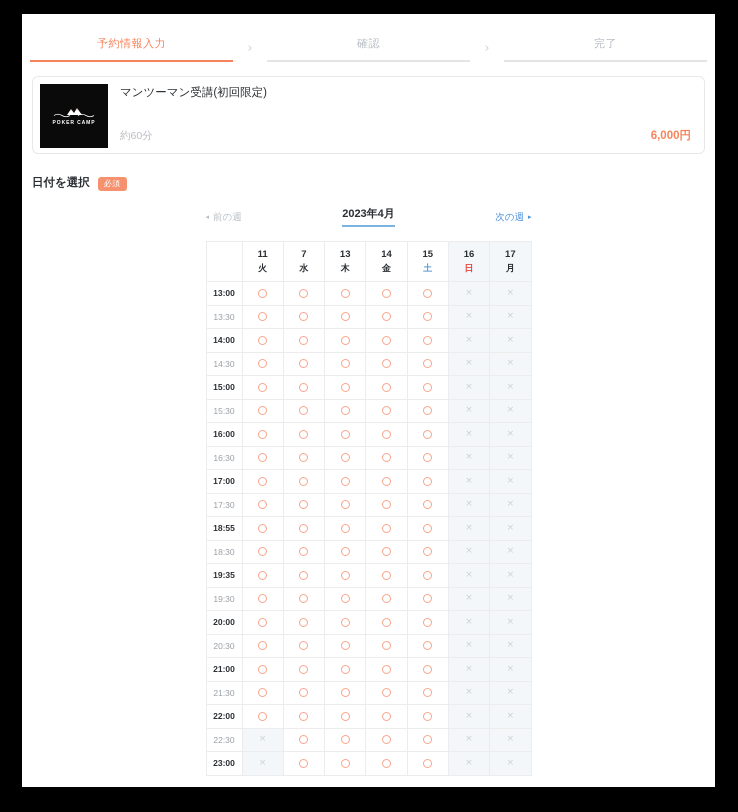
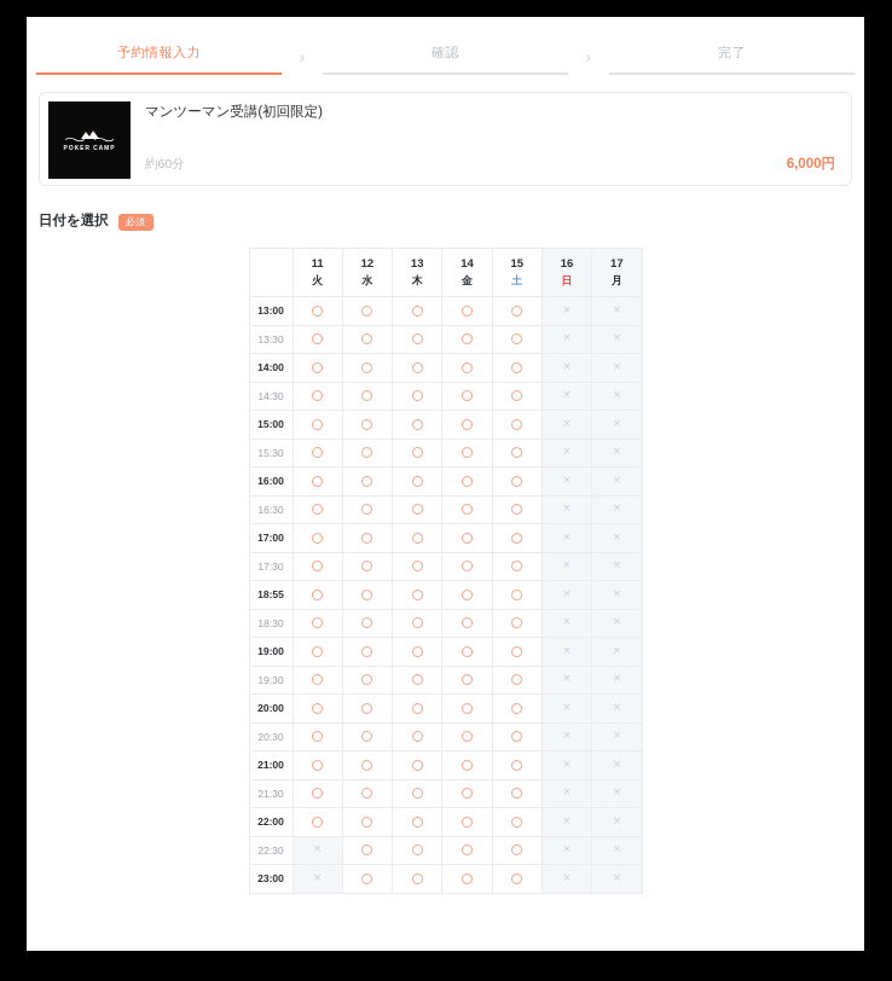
  予約情報入力
  ›
  確認
  ›
  完了
  マンツーマン受講(初回限定)
  約60分
  6,000円
  日付を選択
  必須
- ◂
- 前の週
- 2023年4月
- 次の週
- ▸
- 	11火	7水	13木	14金	15土	16日	17月
+ 	11火	12水	13木	14金	15土	16日	17月
  13:00						×	×
  13:30						×	×
  14:00						×	×
  14:30						×	×
  15:00						×	×
  15:30						×	×
  16:00						×	×
  16:30						×	×
  17:00						×	×
  17:30						×	×
  18:55						×	×
  18:30						×	×
- 19:35						×	×
+ 19:00						×	×
  19:30						×	×
  20:00						×	×
  20:30						×	×
  21:00						×	×
  21:30						×	×
  22:00						×	×
  22:30	×					×	×
  23:00	×					×	×
